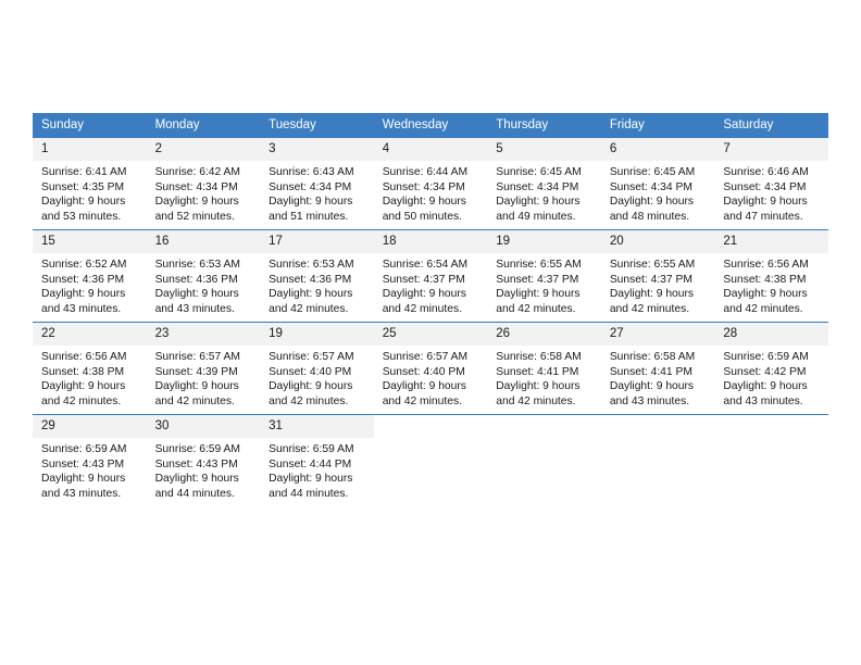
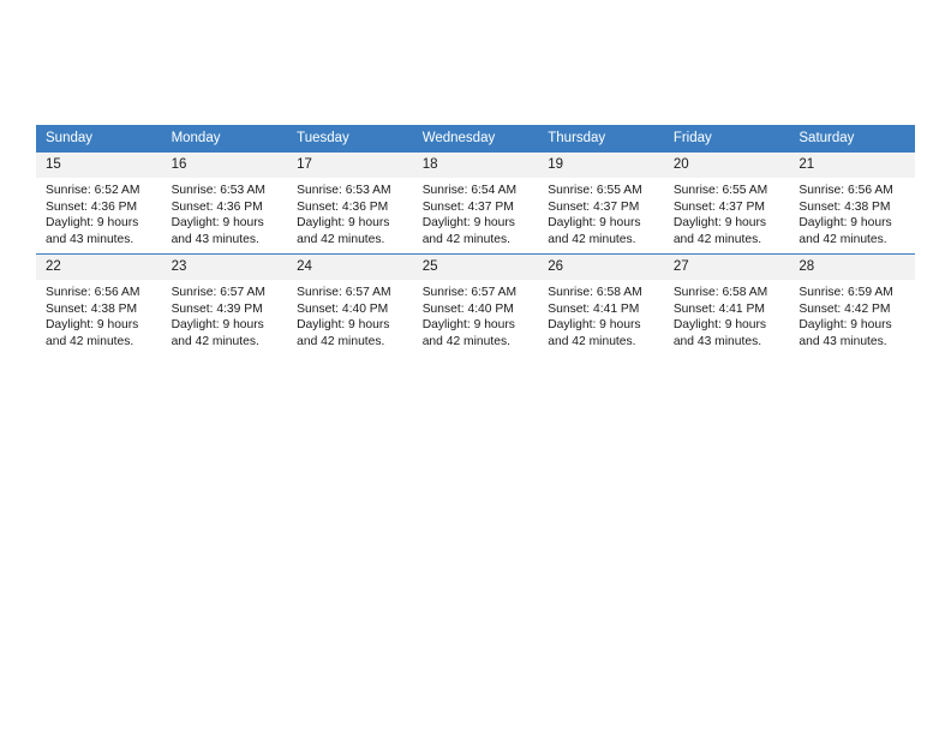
  Sunday	Monday	Tuesday	Wednesday	Thursday	Friday	Saturday
- 1Sunrise: 6:41 AMSunset: 4:35 PMDaylight: 9 hoursand 53 minutes.	2Sunrise: 6:42 AMSunset: 4:34 PMDaylight: 9 hoursand 52 minutes.	3Sunrise: 6:43 AMSunset: 4:34 PMDaylight: 9 hoursand 51 minutes.	4Sunrise: 6:44 AMSunset: 4:34 PMDaylight: 9 hoursand 50 minutes.	5Sunrise: 6:45 AMSunset: 4:34 PMDaylight: 9 hoursand 49 minutes.	6Sunrise: 6:45 AMSunset: 4:34 PMDaylight: 9 hoursand 48 minutes.	7Sunrise: 6:46 AMSunset: 4:34 PMDaylight: 9 hoursand 47 minutes.
  15Sunrise: 6:52 AMSunset: 4:36 PMDaylight: 9 hoursand 43 minutes.	16Sunrise: 6:53 AMSunset: 4:36 PMDaylight: 9 hoursand 43 minutes.	17Sunrise: 6:53 AMSunset: 4:36 PMDaylight: 9 hoursand 42 minutes.	18Sunrise: 6:54 AMSunset: 4:37 PMDaylight: 9 hoursand 42 minutes.	19Sunrise: 6:55 AMSunset: 4:37 PMDaylight: 9 hoursand 42 minutes.	20Sunrise: 6:55 AMSunset: 4:37 PMDaylight: 9 hoursand 42 minutes.	21Sunrise: 6:56 AMSunset: 4:38 PMDaylight: 9 hoursand 42 minutes.
- 22Sunrise: 6:56 AMSunset: 4:38 PMDaylight: 9 hoursand 42 minutes.	23Sunrise: 6:57 AMSunset: 4:39 PMDaylight: 9 hoursand 42 minutes.	19Sunrise: 6:57 AMSunset: 4:40 PMDaylight: 9 hoursand 42 minutes.	25Sunrise: 6:57 AMSunset: 4:40 PMDaylight: 9 hoursand 42 minutes.	26Sunrise: 6:58 AMSunset: 4:41 PMDaylight: 9 hoursand 42 minutes.	27Sunrise: 6:58 AMSunset: 4:41 PMDaylight: 9 hoursand 43 minutes.	28Sunrise: 6:59 AMSunset: 4:42 PMDaylight: 9 hoursand 43 minutes.
+ 22Sunrise: 6:56 AMSunset: 4:38 PMDaylight: 9 hoursand 42 minutes.	23Sunrise: 6:57 AMSunset: 4:39 PMDaylight: 9 hoursand 42 minutes.	24Sunrise: 6:57 AMSunset: 4:40 PMDaylight: 9 hoursand 42 minutes.	25Sunrise: 6:57 AMSunset: 4:40 PMDaylight: 9 hoursand 42 minutes.	26Sunrise: 6:58 AMSunset: 4:41 PMDaylight: 9 hoursand 42 minutes.	27Sunrise: 6:58 AMSunset: 4:41 PMDaylight: 9 hoursand 43 minutes.	28Sunrise: 6:59 AMSunset: 4:42 PMDaylight: 9 hoursand 43 minutes.
- 29Sunrise: 6:59 AMSunset: 4:43 PMDaylight: 9 hoursand 43 minutes.	30Sunrise: 6:59 AMSunset: 4:43 PMDaylight: 9 hoursand 44 minutes.	31Sunrise: 6:59 AMSunset: 4:44 PMDaylight: 9 hoursand 44 minutes.
